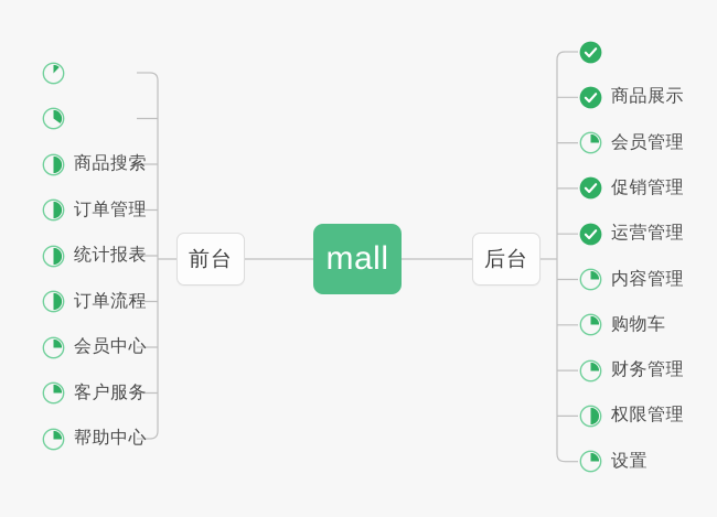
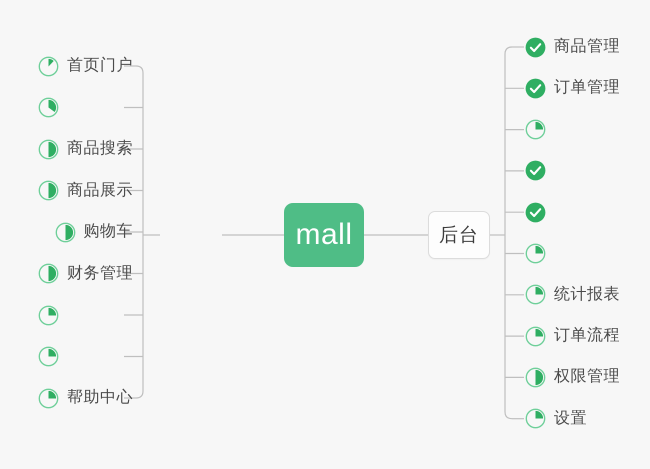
  mall
- 前台
  后台
+ 首页门户
  商品搜索
- 订单管理
+ 商品展示
- 统计报表
+ 购物车
- 订单流程
+ 财务管理
- 会员中心
- 客户服务
  帮助中心
+ 商品管理
- 商品展示
+ 订单管理
- 会员管理
- 促销管理
- 运营管理
- 内容管理
- 购物车
+ 统计报表
- 财务管理
+ 订单流程
  权限管理
  设置
